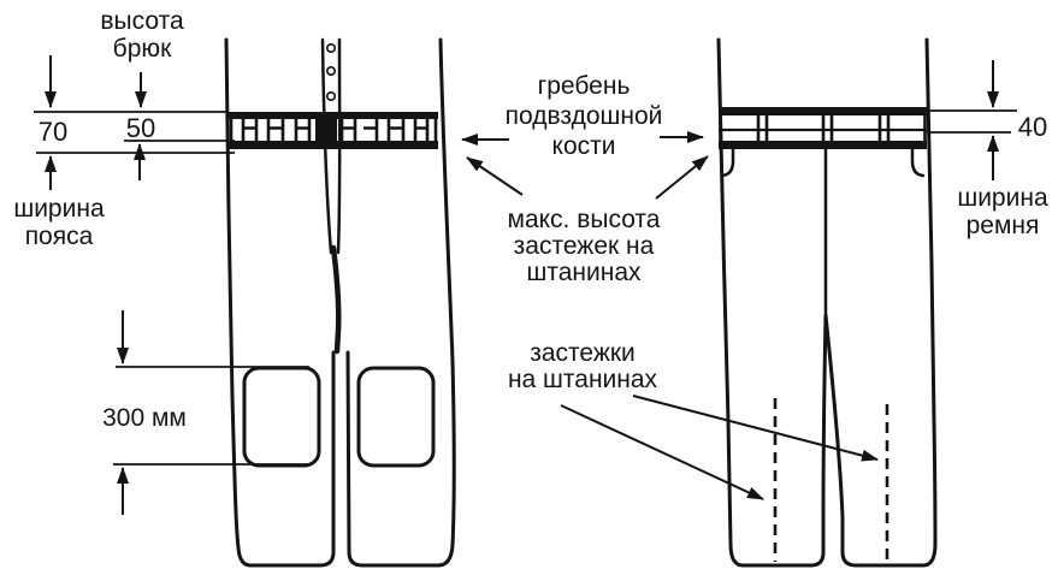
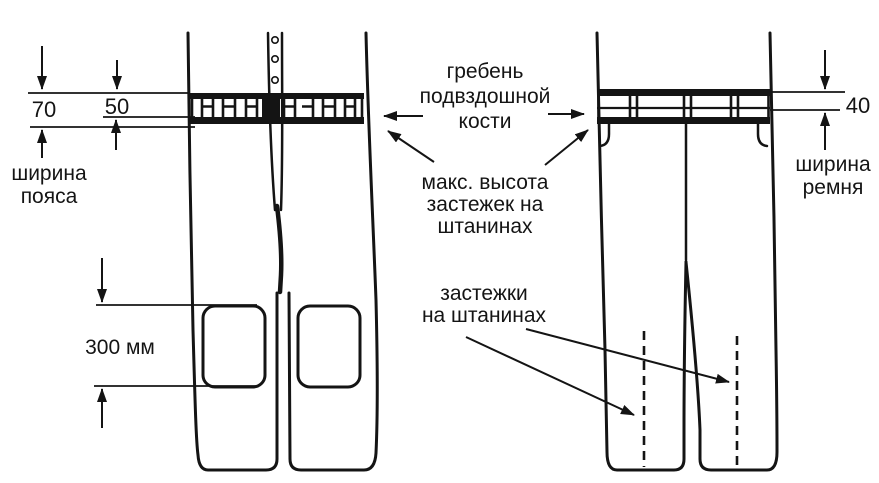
- высота
- брюк
  70
  50
  ширина
  пояса
  300 мм
  гребень
  подвздошной
  кости
  макс. высота
  застежек на
  штанинах
  застежки
  на штанинах
  40
  ширина
  ремня
